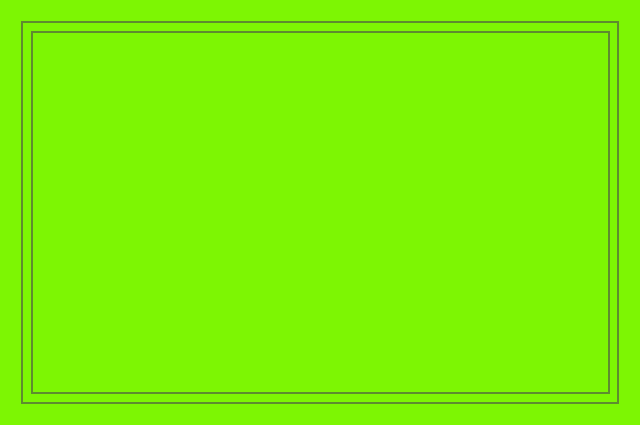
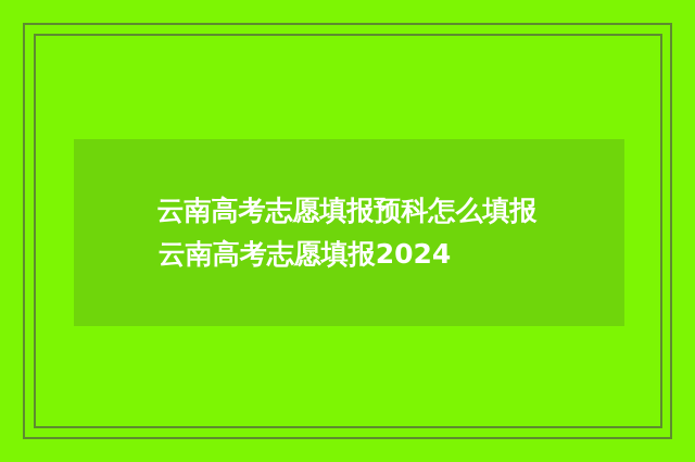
+ 云南高考志愿填报预科怎么填报
+ 云南高考志愿填报2024
